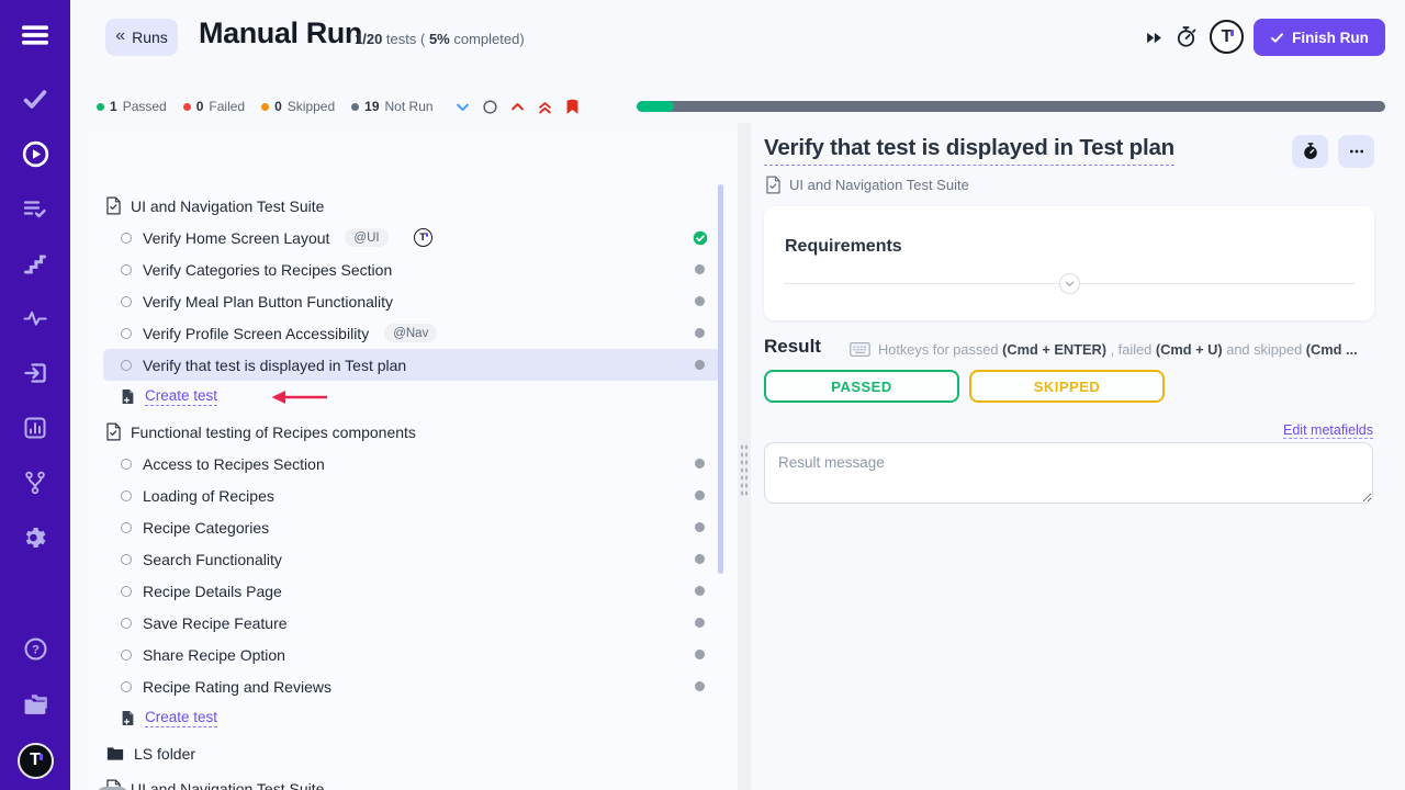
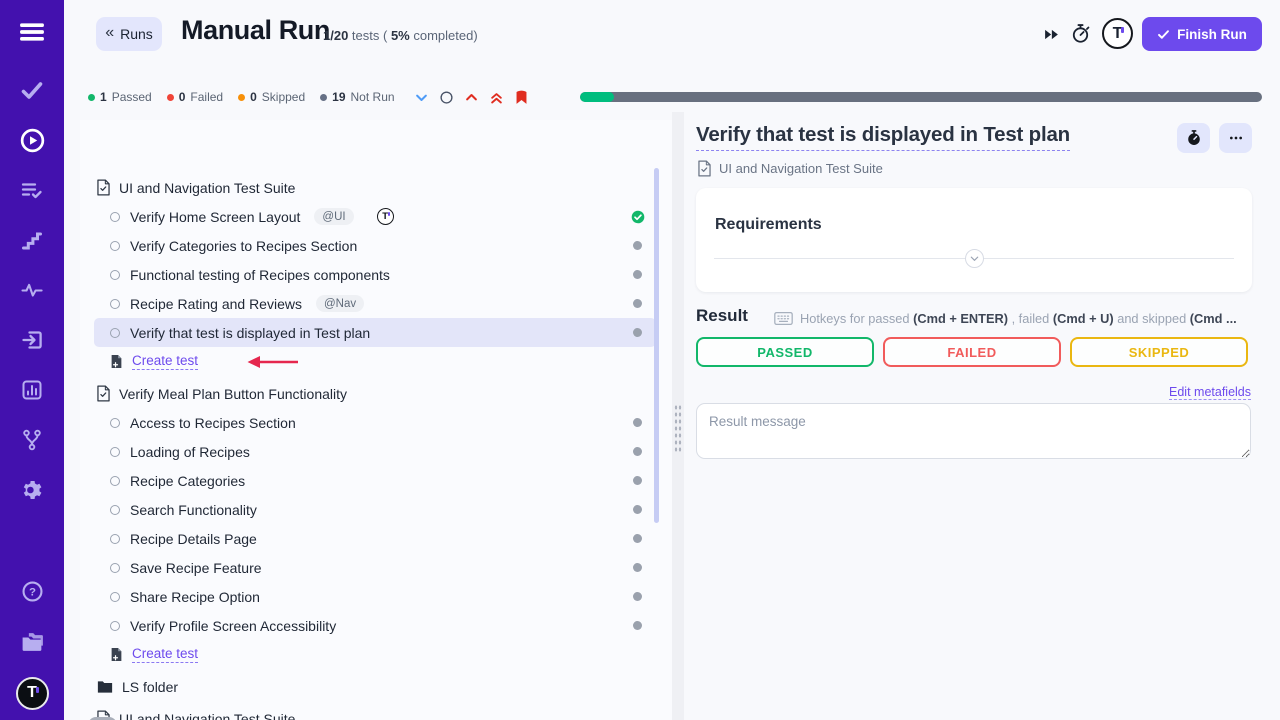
  ?
  T
  «
  Runs
  Manual Run
  1/20 tests ( 5% completed)
  T
  Finish Run
  1
  Passed
  0
  Failed
  0
  Skipped
  19
  Not Run
  UI and Navigation Test Suite
  Verify Home Screen Layout
  @UI
  T
  Verify Categories to Recipes Section
- Verify Meal Plan Button Functionality
+ Functional testing of Recipes components
- Verify Profile Screen Accessibility
+ Recipe Rating and Reviews
  @Nav
  Verify that test is displayed in Test plan
  Create test
- Functional testing of Recipes components
+ Verify Meal Plan Button Functionality
  Access to Recipes Section
  Loading of Recipes
  Recipe Categories
  Search Functionality
  Recipe Details Page
  Save Recipe Feature
  Share Recipe Option
- Recipe Rating and Reviews
+ Verify Profile Screen Accessibility
  Create test
  LS folder
  UI and Navigation Test Suite
  Verify that test is displayed in Test plan
  UI and Navigation Test Suite
  Requirements
  Result
  Hotkeys for passed (Cmd + ENTER) , failed (Cmd + U) and skipped (Cmd ...
  PASSED
+ FAILED
  SKIPPED
  Edit metafields
  Result message
